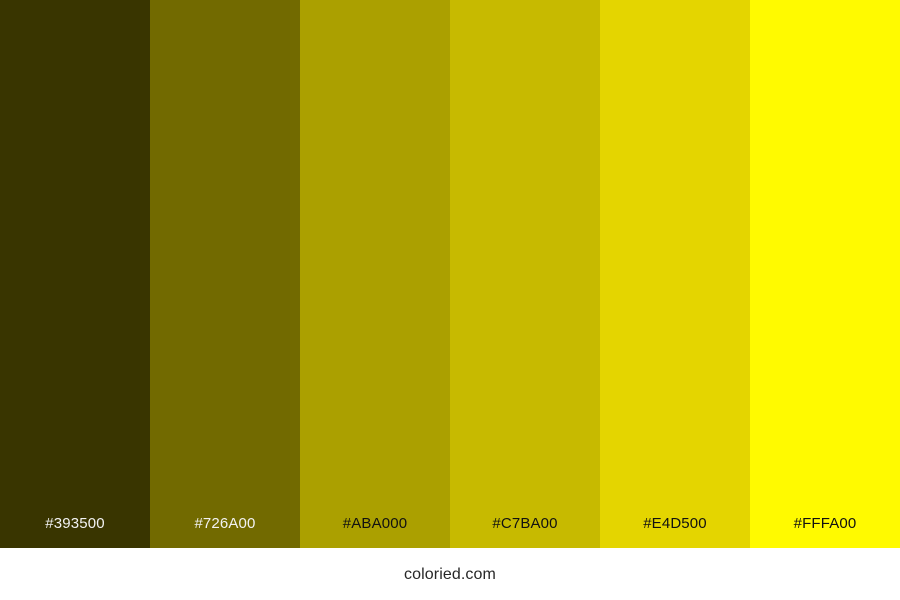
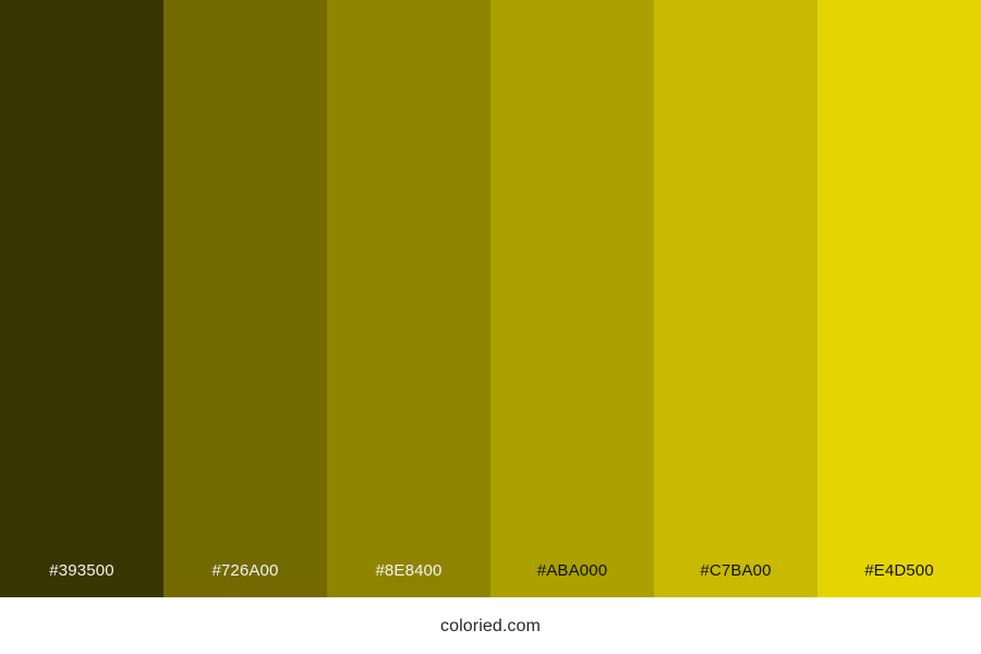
  #393500
  #726A00
+ #8E8400
  #ABA000
  #C7BA00
  #E4D500
- #FFFA00
  coloried.com
